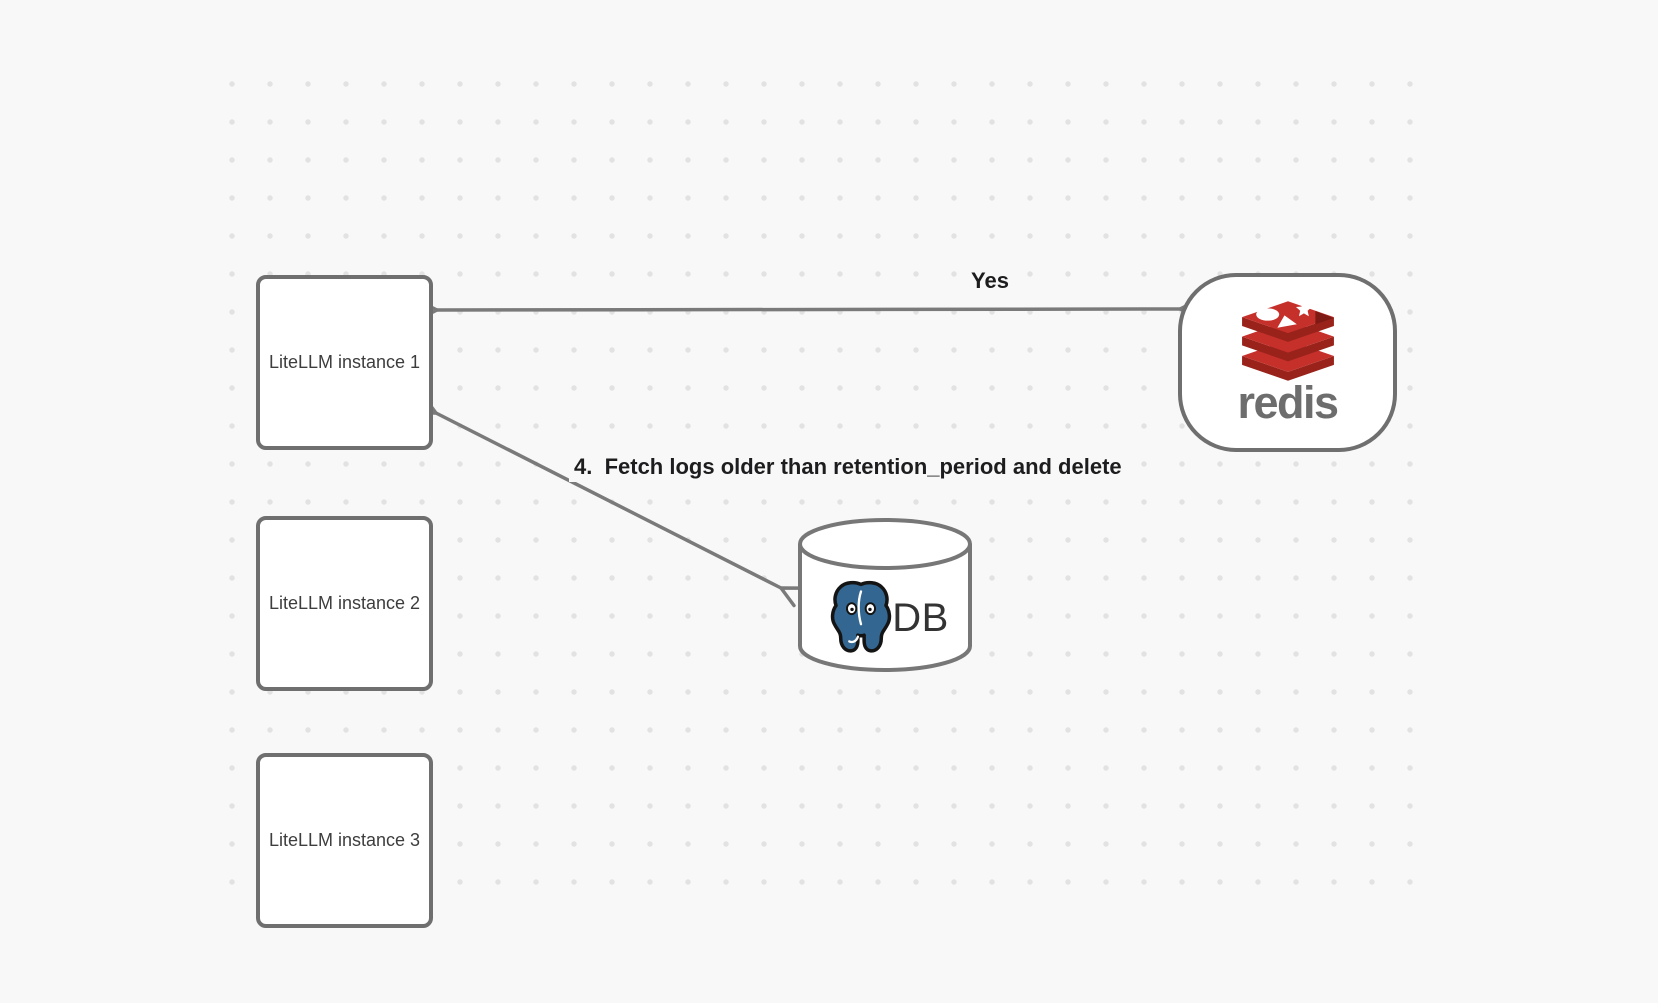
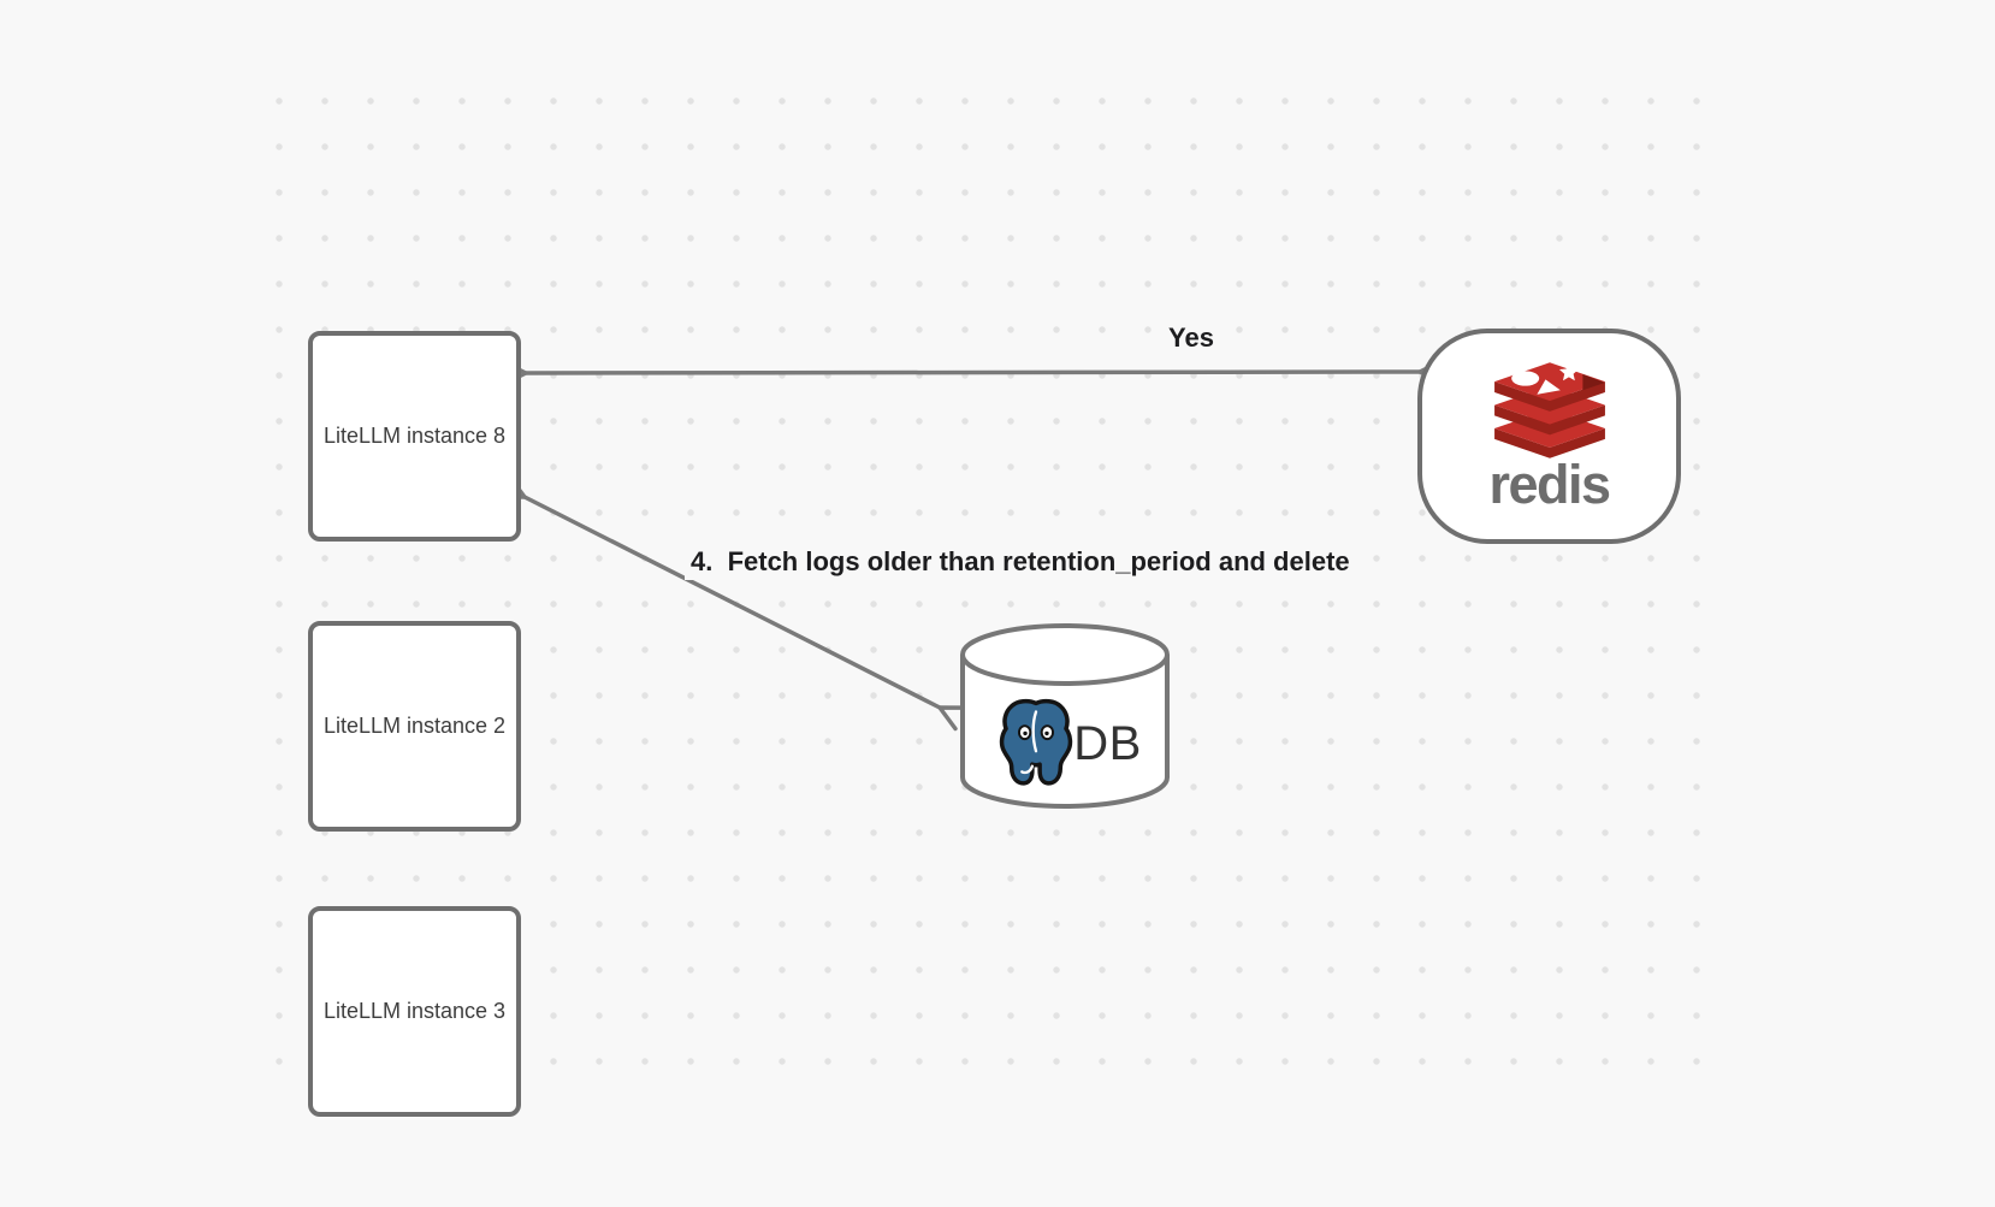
  Yes
  4. Fetch logs older than retention_period and delete
- LiteLLM instance 1
+ LiteLLM instance 8
  LiteLLM instance 2
  LiteLLM instance 3
  redis
  DB
